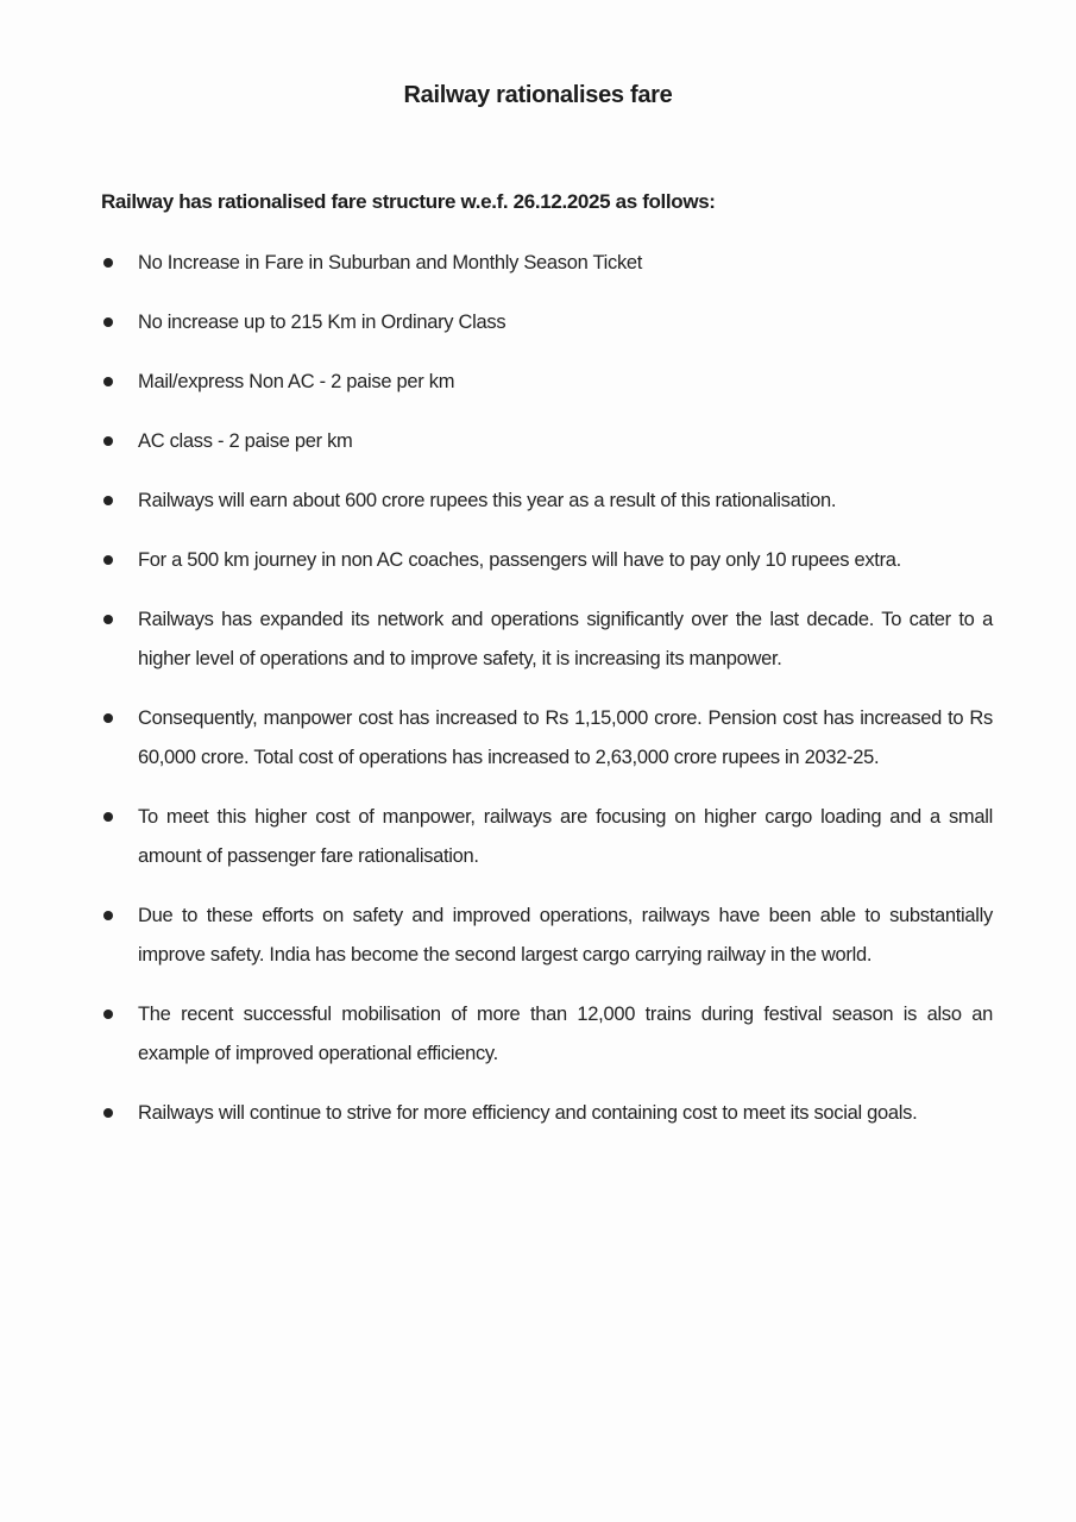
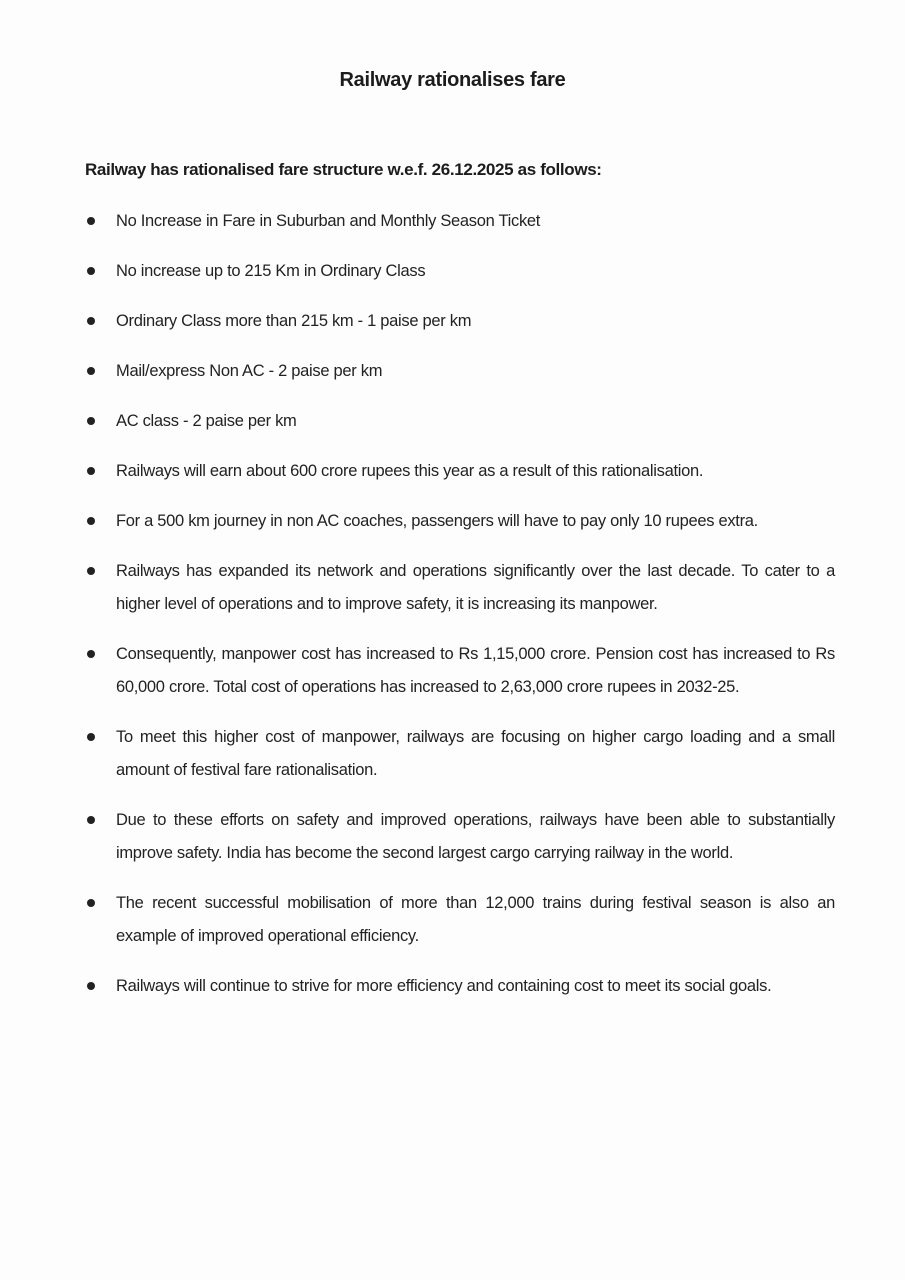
  Railway rationalises fare
  Railway has rationalised fare structure w.e.f. 26.12.2025 as follows:
  No Increase in Fare in Suburban and Monthly Season Ticket
  No increase up to 215 Km in Ordinary Class
+ Ordinary Class more than 215 km - 1 paise per km
  Mail/express Non AC - 2 paise per km
  AC class - 2 paise per km
  Railways will earn about 600 crore rupees this year as a result of this rationalisation.
  For a 500 km journey in non AC coaches, passengers will have to pay only 10 rupees extra.
  Railways has expanded its network and operations significantly over the last decade. To cater to a higher level of operations and to improve safety, it is increasing its manpower.
  Consequently, manpower cost has increased to Rs 1,15,000 crore. Pension cost has increased to Rs 60,000 crore. Total cost of operations has increased to 2,63,000 crore rupees in 2032-25.
- To meet this higher cost of manpower, railways are focusing on higher cargo loading and a small amount of passenger fare rationalisation.
+ To meet this higher cost of manpower, railways are focusing on higher cargo loading and a small amount of festival fare rationalisation.
  Due to these efforts on safety and improved operations, railways have been able to substantially improve safety. India has become the second largest cargo carrying railway in the world.
  The recent successful mobilisation of more than 12,000 trains during festival season is also an example of improved operational efficiency.
  Railways will continue to strive for more efficiency and containing cost to meet its social goals.
